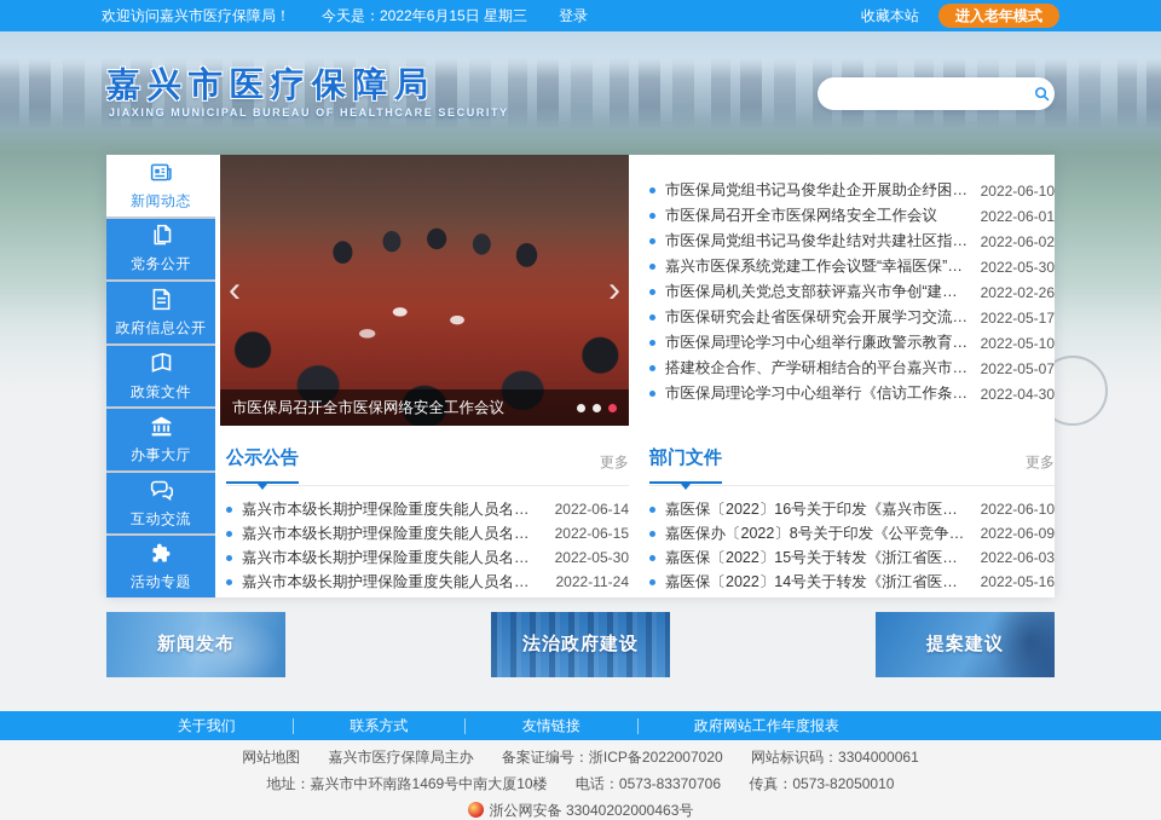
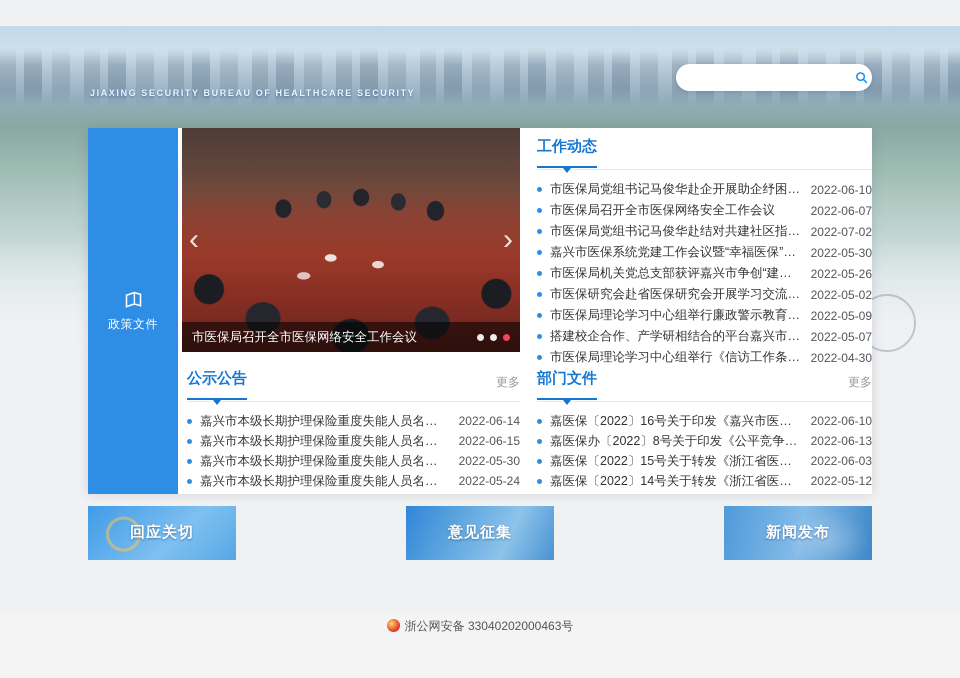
- 欢迎访问嘉兴市医疗保障局！
- 今天是：2022年6月15日 星期三
- 登录
- 收藏本站
- 进入老年模式
- 嘉兴市医疗保障局
- JIAXING MUNICIPAL BUREAU OF HEALTHCARE SECURITY
+ JIAXING SECURITY BUREAU OF HEALTHCARE SECURITY
- 新闻动态
- 党务公开
- 政府信息公开
  政策文件
- 办事大厅
- 互动交流
- 活动专题
  ‹
  ›
  市医保局召开全市医保网络安全工作会议
+ 工作动态
  市医保局党组书记马俊华赴企开展助企纾困活
  2022-06-10
  市医保局召开全市医保网络安全工作会议
- 2022-06-01
+ 2022-06-07
  市医保局党组书记马俊华赴结对共建社区指导
- 2022-06-02
+ 2022-07-02
  嘉兴市医保系统党建工作会议暨“幸福医保”党
  2022-05-30
  市医保局机关党总支部获评嘉兴市争创“建设清
- 2022-02-26
+ 2022-05-26
  市医保研究会赴省医保研究会开展学习交流活
- 2022-05-17
+ 2022-05-02
  市医保局理论学习中心组举行廉政警示教育专
- 2022-05-10
+ 2022-05-09
  搭建校企合作、产学研相结合的平台嘉兴市长
  2022-05-07
  市医保局理论学习中心组举行《信访工作条例
  2022-04-30
  公示公告
  更多
  嘉兴市本级长期护理保险重度失能人员名单公
  2022-06-14
  嘉兴市本级长期护理保险重度失能人员名单公
  2022-06-15
  嘉兴市本级长期护理保险重度失能人员名单公
  2022-05-30
  嘉兴市本级长期护理保险重度失能人员名单公
- 2022-11-24
+ 2022-05-24
  部门文件
  更多
  嘉医保〔2022〕16号关于印发《嘉兴市医疗保
  2022-06-10
  嘉医保办〔2022〕8号关于印发《公平竞争审
- 2022-06-09
+ 2022-06-13
  嘉医保〔2022〕15号关于转发《浙江省医疗保
  2022-06-03
  嘉医保〔2022〕14号关于转发《浙江省医疗保
- 2022-05-16
+ 2022-05-12
+ 回应关切
+ 意见征集
  新闻发布
- 法治政府建设
- 提案建议
- 关于我们
- 联系方式
- 友情链接
- 政府网站工作年度报表
- 网站地图 嘉兴市医疗保障局主办 备案证编号：浙ICP备2022007020 网站标识码：3304000061
- 地址：嘉兴市中环南路1469号中南大厦10楼 电话：0573-83370706 传真：0573-82050010
  浙公网安备 33040202000463号
